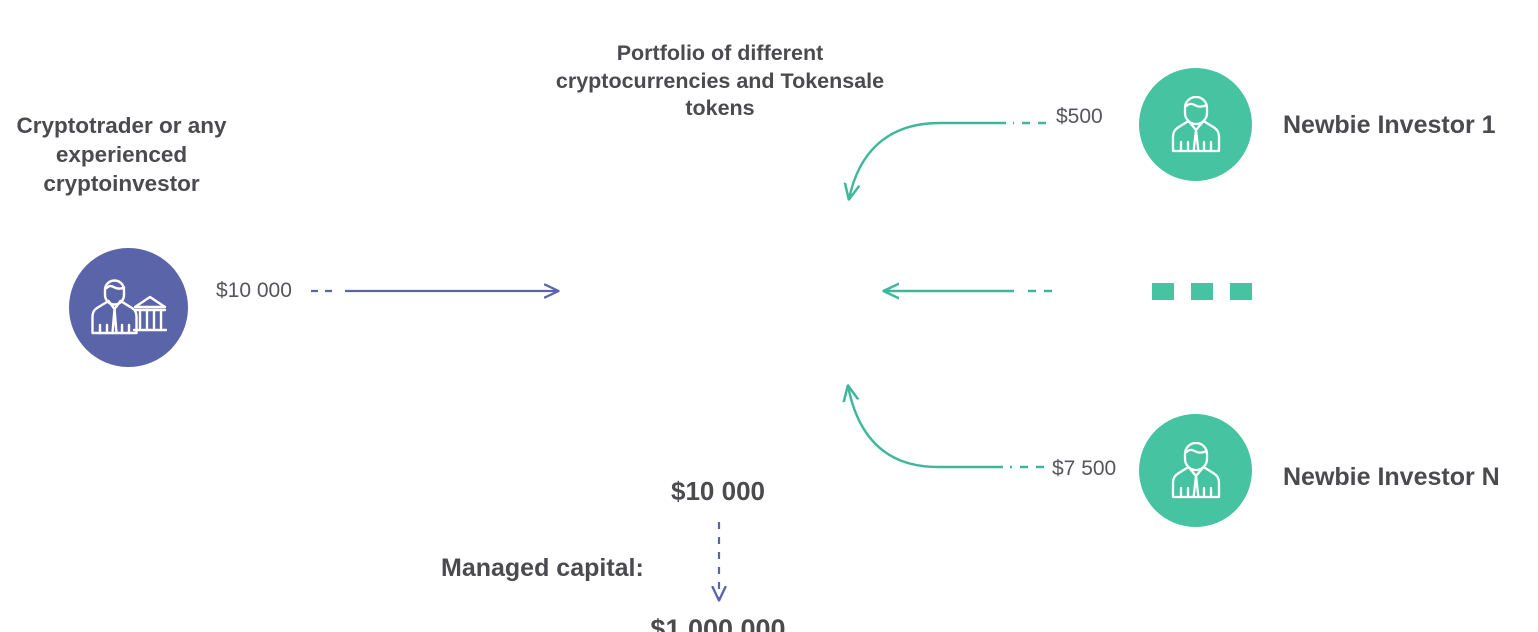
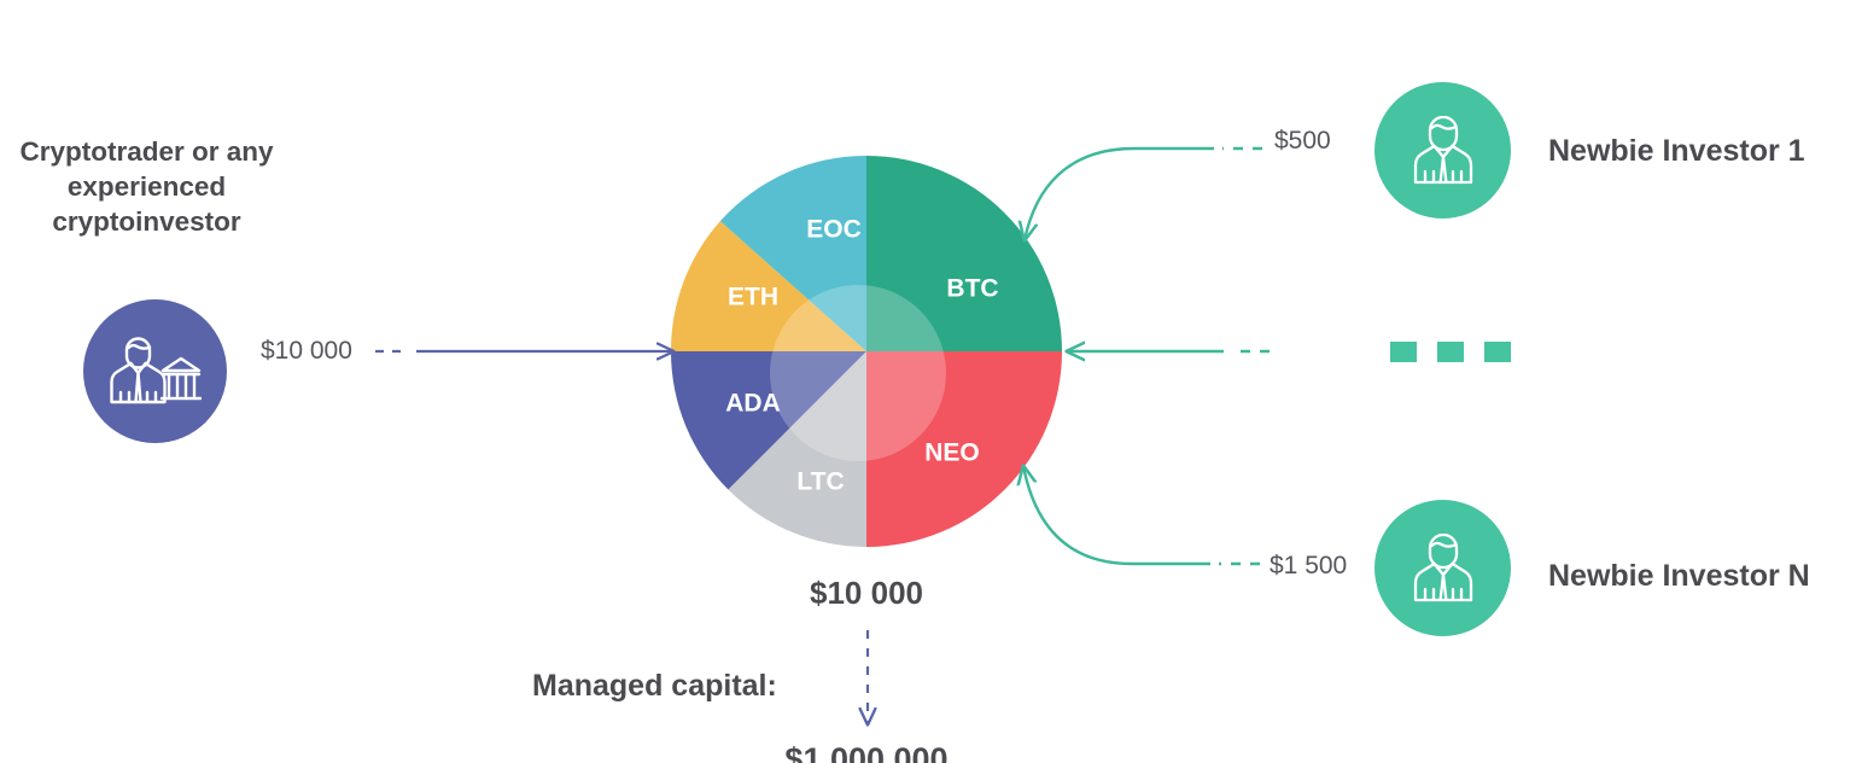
- Portfolio of different cryptocurrencies and Tokensale tokens
  Cryptotrader or any experienced cryptoinvestor
  $10 000
+ BTC
+ NEO
+ LTC
+ ADA
+ ETH
+ EOC
  $500
  Newbie Investor 1
- $7 500
+ $1 500
  Newbie Investor N
  $10 000
  Managed capital:
  $1 000 000
